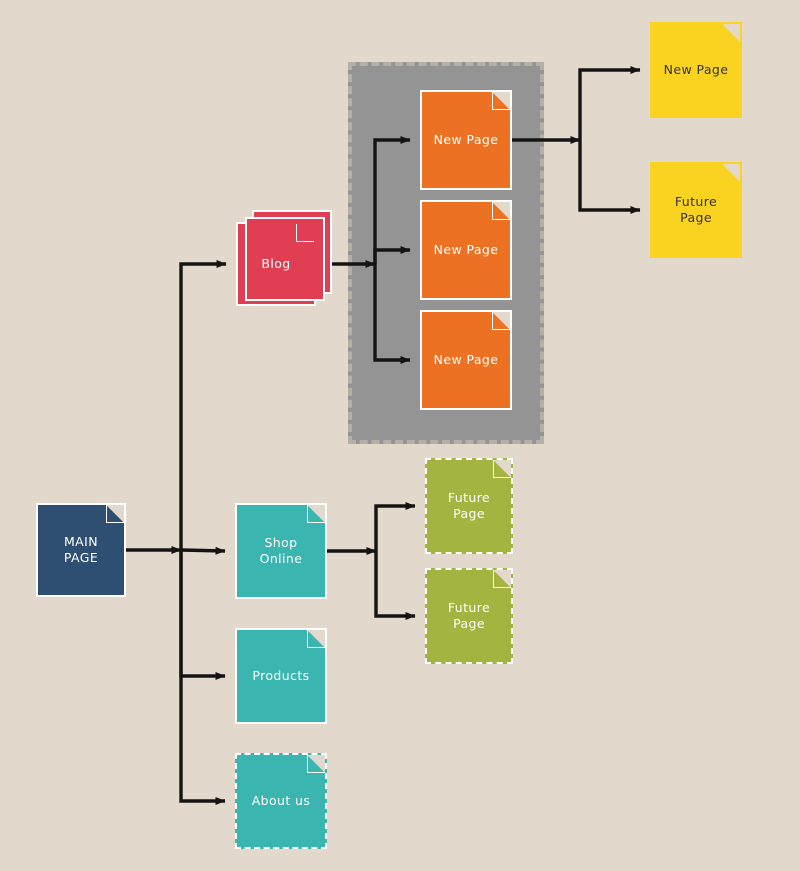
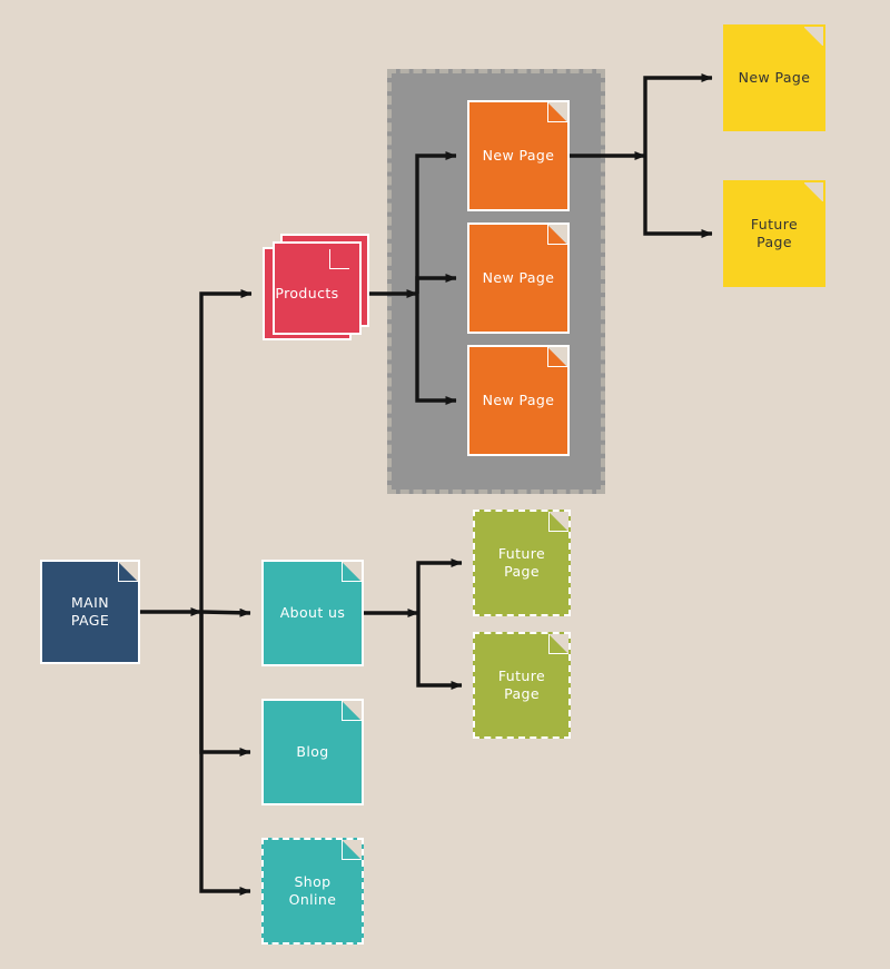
  MAIN PAGE
- Blog
+ Products
  New Page
  New Page
  New Page
  New Page
  Future Page
- Shop Online
+ About us
- Products
+ Blog
- About us
+ Shop Online
  Future Page
  Future Page
